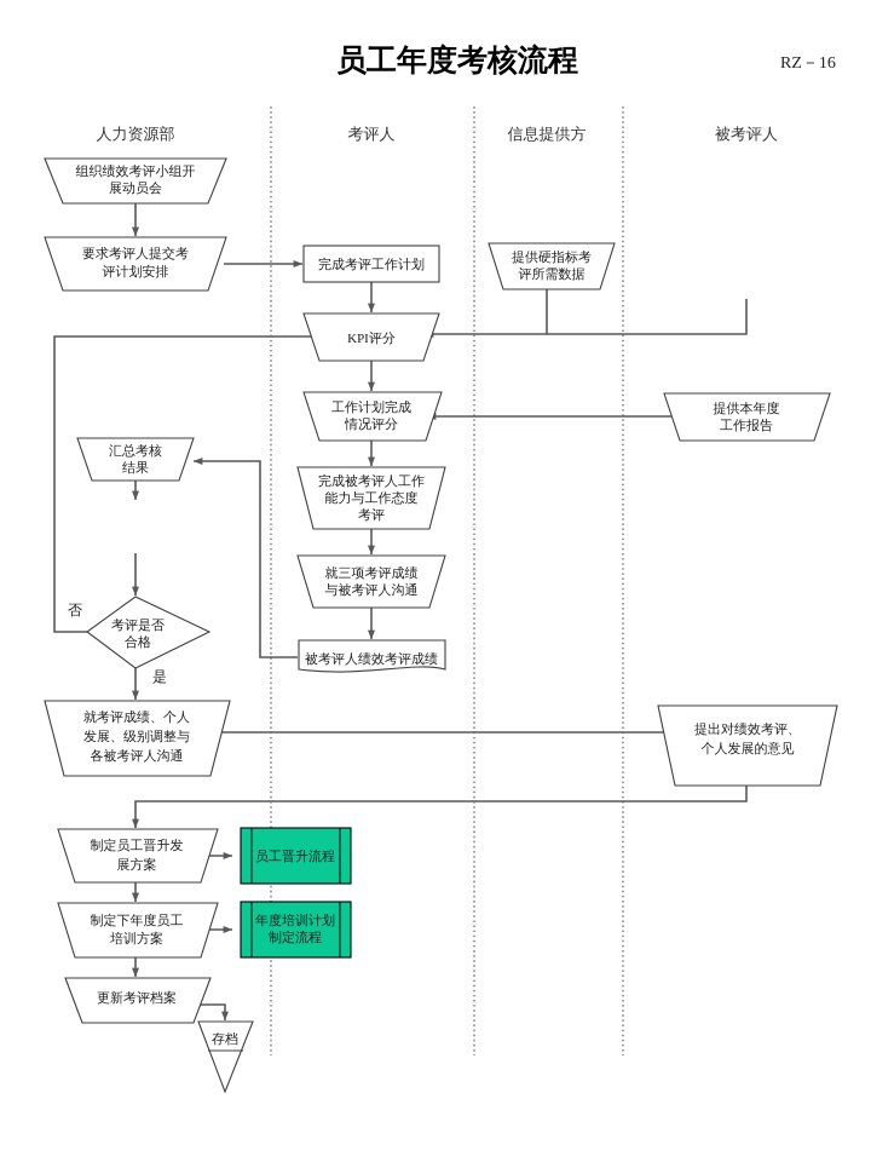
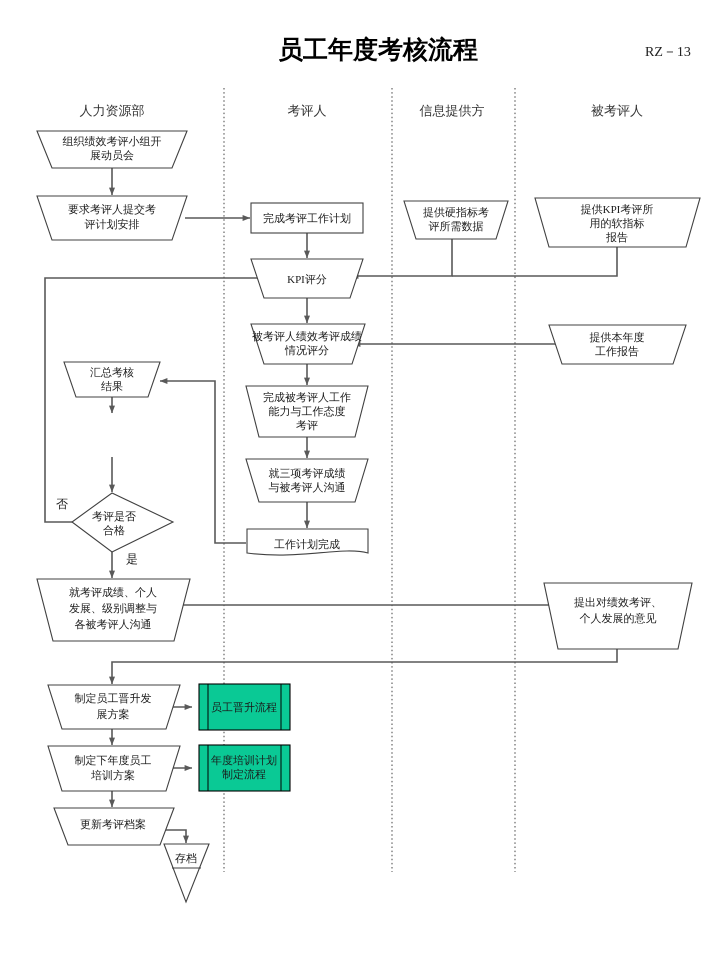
  员工年度考核流程
- RZ－16
+ RZ－13
  人力资源部
  考评人
  信息提供方
  被考评人
  组织绩效考评小组开
  展动员会
  要求考评人提交考
  评计划安排
  完成考评工作计划
  提供硬指标考
  评所需数据
+ 提供KPI考评所
+ 用的软指标
+ 报告
  KPI评分
- 工作计划完成
+ 被考评人绩效考评成绩
  情况评分
  提供本年度
  工作报告
  完成被考评人工作
  能力与工作态度
  考评
  就三项考评成绩
  与被考评人沟通
- 被考评人绩效考评成绩
+ 工作计划完成
  汇总考核
  结果
  考评是否
  合格
  就考评成绩、个人
  发展、级别调整与
  各被考评人沟通
  提出对绩效考评、
  个人发展的意见
  制定员工晋升发
  展方案
  员工晋升流程
  制定下年度员工
  培训方案
  年度培训计划
  制定流程
  更新考评档案
  存档
  否
  是
